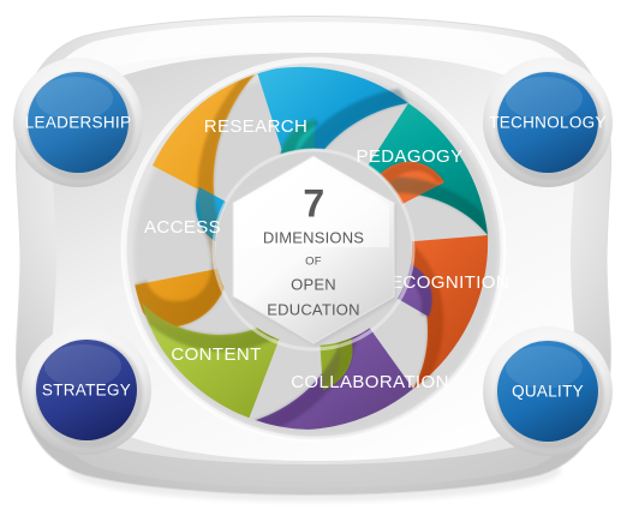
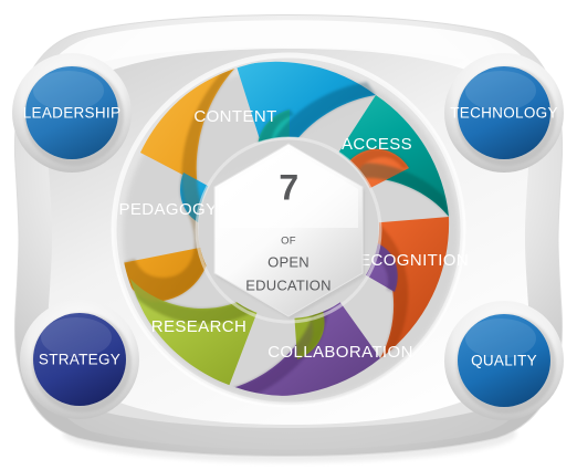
- RESEARCH
+ CONTENT
- PEDAGOGY
+ ACCESS
  ECOGNITION
  COLLABORATION
- CONTENT
+ RESEARCH
- ACCESS
+ PEDAGOGY
  7
- DIMENSIONS
  OF
  OPEN
  EDUCATION
  LEADERSHIP
  TECHNOLOGY
  STRATEGY
  QUALITY
